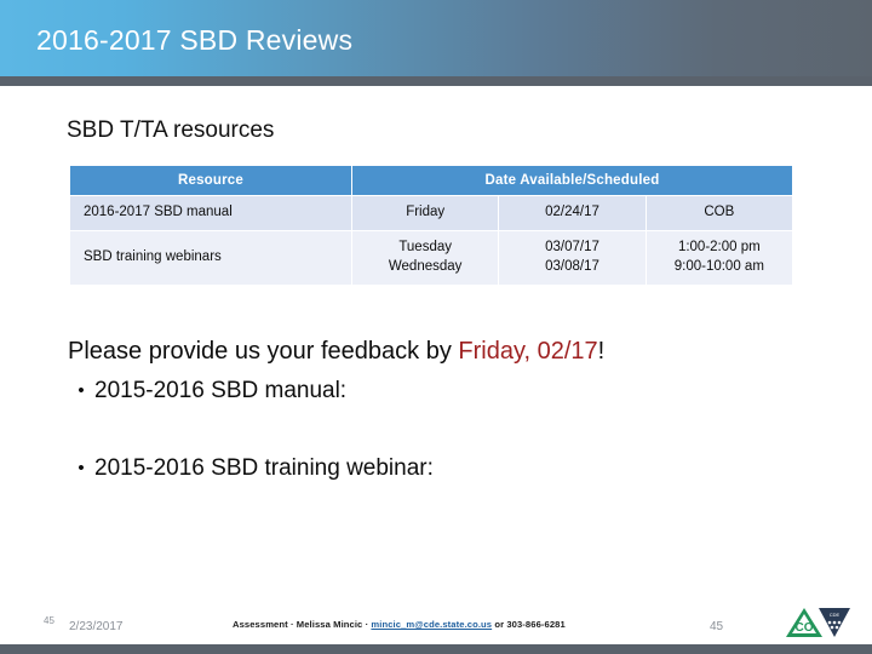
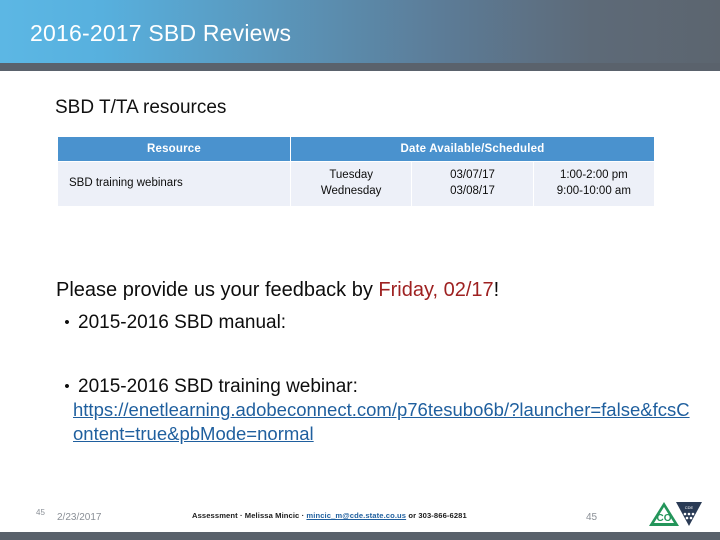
  2016-2017 SBD Reviews
  SBD T/TA resources
  Resource	Date Available/Scheduled
- 2016-2017 SBD manual	Friday	02/24/17	COB
  SBD training webinars	Tuesday Wednesday	03/07/17 03/08/17	1:00-2:00 pm 9:00-10:00 am
  Please provide us your feedback by Friday, 02/17!
  •
  2015-2016 SBD manual:
  •
  2015-2016 SBD training webinar:
+ https://enetlearning.adobeconnect.com/p76tesubo6b/?launcher=false&fcsContent=true&pbMode=normal
  45
  2/23/2017
  Assessment · Melissa Mincic · mincic_m@cde.state.co.us or 303-866-6281
  45
  CO
